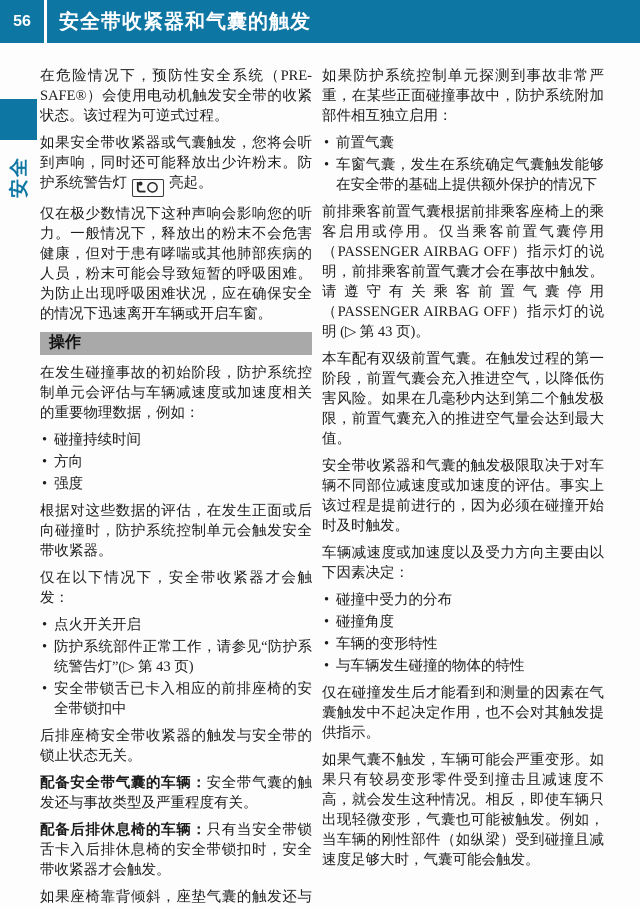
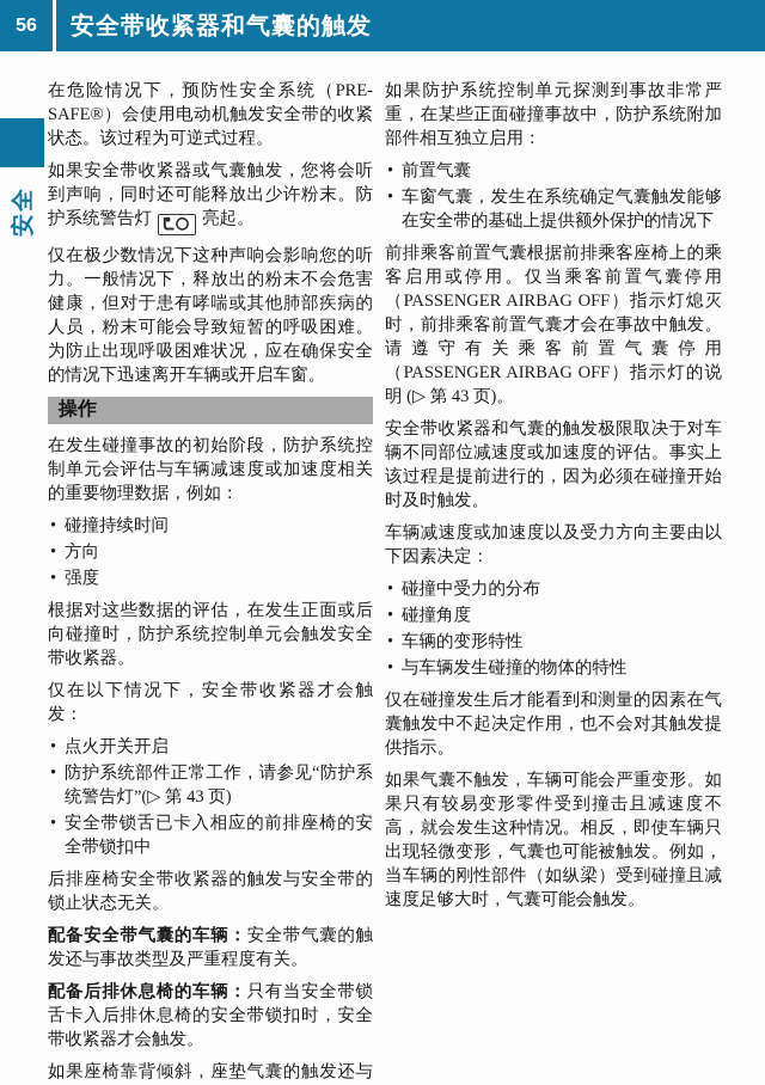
  56
  安全带收紧器和气囊的触发
  在危险情况下，预防性安全系统（PRE-SAFE®）会使用电动机触发安全带的收紧状态。该过程为可逆式过程。
  如果安全带收紧器或气囊触发，您将会听到声响，同时还可能释放出少许粉末。防护系统警告灯 亮起。
  仅在极少数情况下这种声响会影响您的听力。一般情况下，释放出的粉末不会危害健康，但对于患有哮喘或其他肺部疾病的人员，粉末可能会导致短暂的呼吸困难。为防止出现呼吸困难状况，应在确保安全的情况下迅速离开车辆或开启车窗。
  操作
  在发生碰撞事故的初始阶段，防护系统控制单元会评估与车辆减速度或加速度相关的重要物理数据，例如：
  碰撞持续时间
  方向
  强度
  根据对这些数据的评估，在发生正面或后向碰撞时，防护系统控制单元会触发安全带收紧器。
  仅在以下情况下，安全带收紧器才会触发：
  点火开关开启
  防护系统部件正常工作，请参见“防护系统警告灯”(▷ 第 43 页)
  安全带锁舌已卡入相应的前排座椅的安全带锁扣中
  后排座椅安全带收紧器的触发与安全带的锁止状态无关。
  配备安全带气囊的车辆：安全带气囊的触发还与事故类型及严重程度有关。
  配备后排休息椅的车辆：只有当安全带锁舌卡入后排休息椅的安全带锁扣时，安全带收紧器才会触发。
  如果防护系统控制单元探测到事故非常严重，在某些正面碰撞事故中，防护系统附加部件相互独立启用：
  前置气囊
  车窗气囊，发生在系统确定气囊触发能够在安全带的基础上提供额外保护的情况下
- 前排乘客前置气囊根据前排乘客座椅上的乘客启用或停用。仅当乘客前置气囊停用（PASSENGER AIRBAG OFF）指示灯的说明，前排乘客前置气囊才会在事故中触发。请遵守有关乘客前置气囊停用（PASSENGER AIRBAG OFF）指示灯的说明 (▷ 第 43 页)。
+ 前排乘客前置气囊根据前排乘客座椅上的乘客启用或停用。仅当乘客前置气囊停用（PASSENGER AIRBAG OFF）指示灯熄灭时，前排乘客前置气囊才会在事故中触发。请遵守有关乘客前置气囊停用（PASSENGER AIRBAG OFF）指示灯的说明 (▷ 第 43 页)。
- 本车配有双级前置气囊。在触发过程的第一阶段，前置气囊会充入推进空气，以降低伤害风险。如果在几毫秒内达到第二个触发极限，前置气囊充入的推进空气量会达到最大值。
  安全带收紧器和气囊的触发极限取决于对车辆不同部位减速度或加速度的评估。事实上该过程是提前进行的，因为必须在碰撞开始时及时触发。
  车辆减速度或加速度以及受力方向主要由以下因素决定：
  碰撞中受力的分布
  碰撞角度
  车辆的变形特性
  与车辆发生碰撞的物体的特性
  仅在碰撞发生后才能看到和测量的因素在气囊触发中不起决定作用，也不会对其触发提供指示。
  如果气囊不触发，车辆可能会严重变形。如果只有较易变形零件受到撞击且减速度不高，就会发生这种情况。相反，即使车辆只出现轻微变形，气囊也可能被触发。例如，当车辆的刚性部件（如纵梁）受到碰撞且减速度足够大时，气囊可能会触发。
